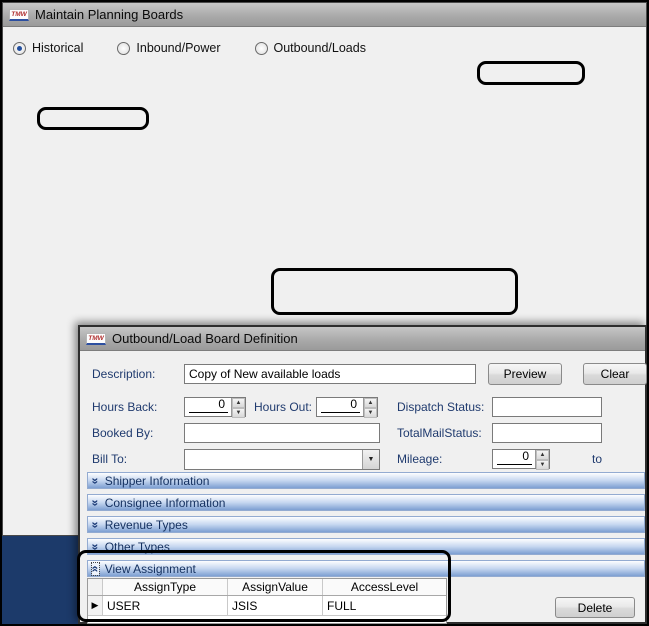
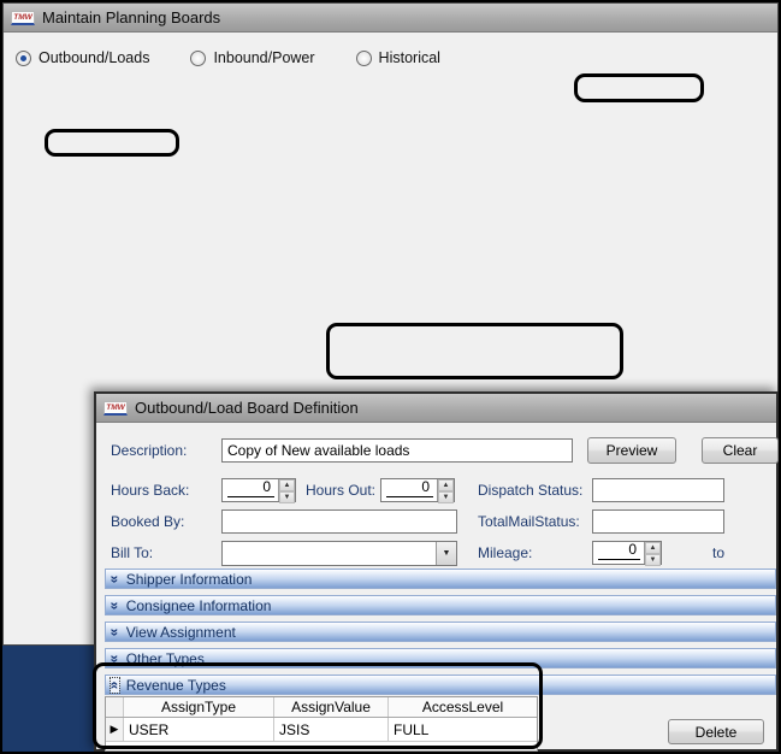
  Maintain Planning Boards
- Historical
+ Outbound/Loads
  Inbound/Power
- Outbound/Loads
+ Historical
  Outbound/Load Board Definition
  Description:
  Copy of New available loads
  Preview
  Clear
  Hours Back:
  0
  Hours Out:
  0
  Dispatch Status:
  Booked By:
  TotalMailStatus:
  Bill To:
  Mileage:
  0
  to
  Shipper Information
  Consignee Information
- Revenue Types
+ View Assignment
  Other Types
- View Assignment
+ Revenue Types
  AssignType
  AssignValue
  AccessLevel
  ▶
  USER
  JSIS
  FULL
  Delete
